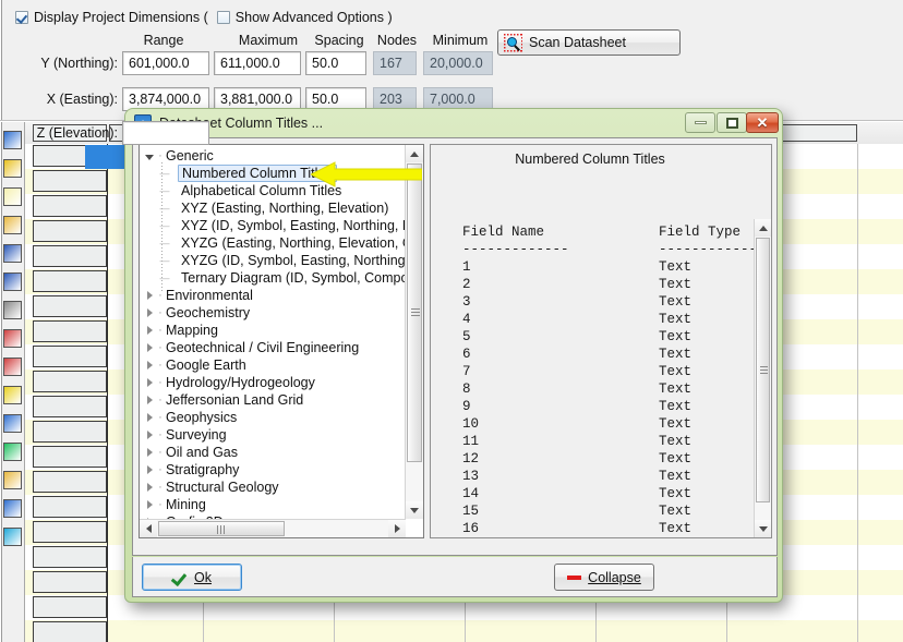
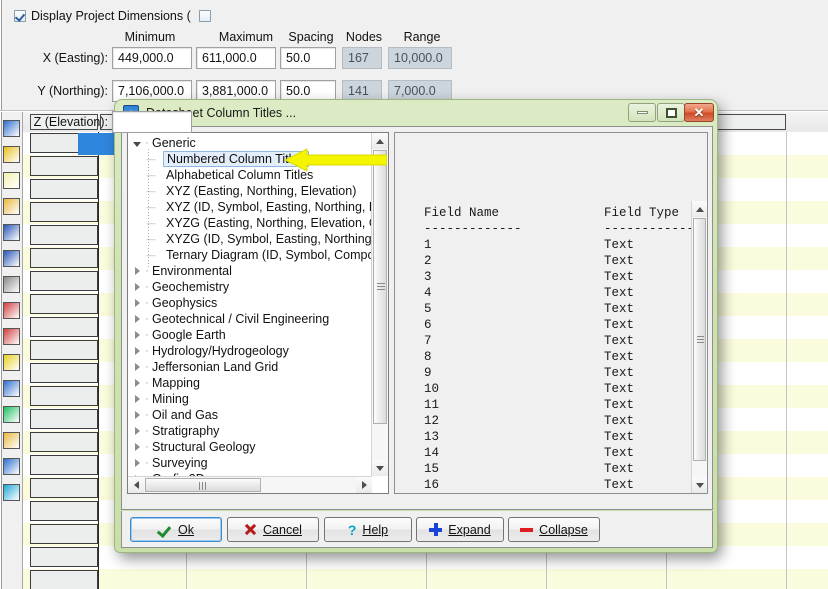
  Display Project Dimensions (
- Show Advanced Options )
- Range
+ Minimum
  Maximum
  Spacing
  Nodes
- Minimum
+ Range
- Y (Northing):
+ X (Easting):
- 601,000.0
+ 449,000.0
  611,000.0
  50.0
  167
- 20,000.0
+ 10,000.0
- X (Easting):
+ Y (Northing):
- 3,874,000.0
+ 7,106,000.0
  3,881,000.0
  50.0
- 203
+ 141
  7,000.0
  Z (Elevation):
- Scan Datasheet
  et Column Titles ...
  ✕
  ·
  Generic
  —
  Numbered Column Ti
  —
  Alphabetical Column Titles
  —
  XYZ (Easting, Northing, Elevation)
  —
  XYZ (ID, Symbol, Easting, Northing,
  —
  XYZG (Easting, Northing, Elevation,
  —
  XYZG (ID, Symbol, Easting, Northing
  —
  Ternary Diagram (ID, Symbol, Comp
  ·
  Environmental
  ·
  Geochemistry
  ·
- Mapping
+ Geophysics
  ·
  Geotechnical / Civil Engineering
  ·
  Google Earth
  ·
  Hydrology/Hydrogeology
  ·
  Jeffersonian Land Grid
  ·
- Geophysics
+ Mapping
  ·
- Surveying
+ Mining
  ·
  Oil and Gas
  ·
  Stratigraphy
  ·
  Structural Geology
  ·
- Mining
+ Surveying
- Numbered Column Titles
  Field Name Field Type
  ------------- -----------
  1 Text
  2 Text
  3 Text
  4 Text
  5 Text
  6 Text
  7 Text
  8 Text
  9 Text
  10 Text
  11 Text
  12 Text
  13 Text
  14 Text
  15 Text
  16 Text
  Ok
+ Cancel
+ ?
+ Help
+ Expand
  Collapse
